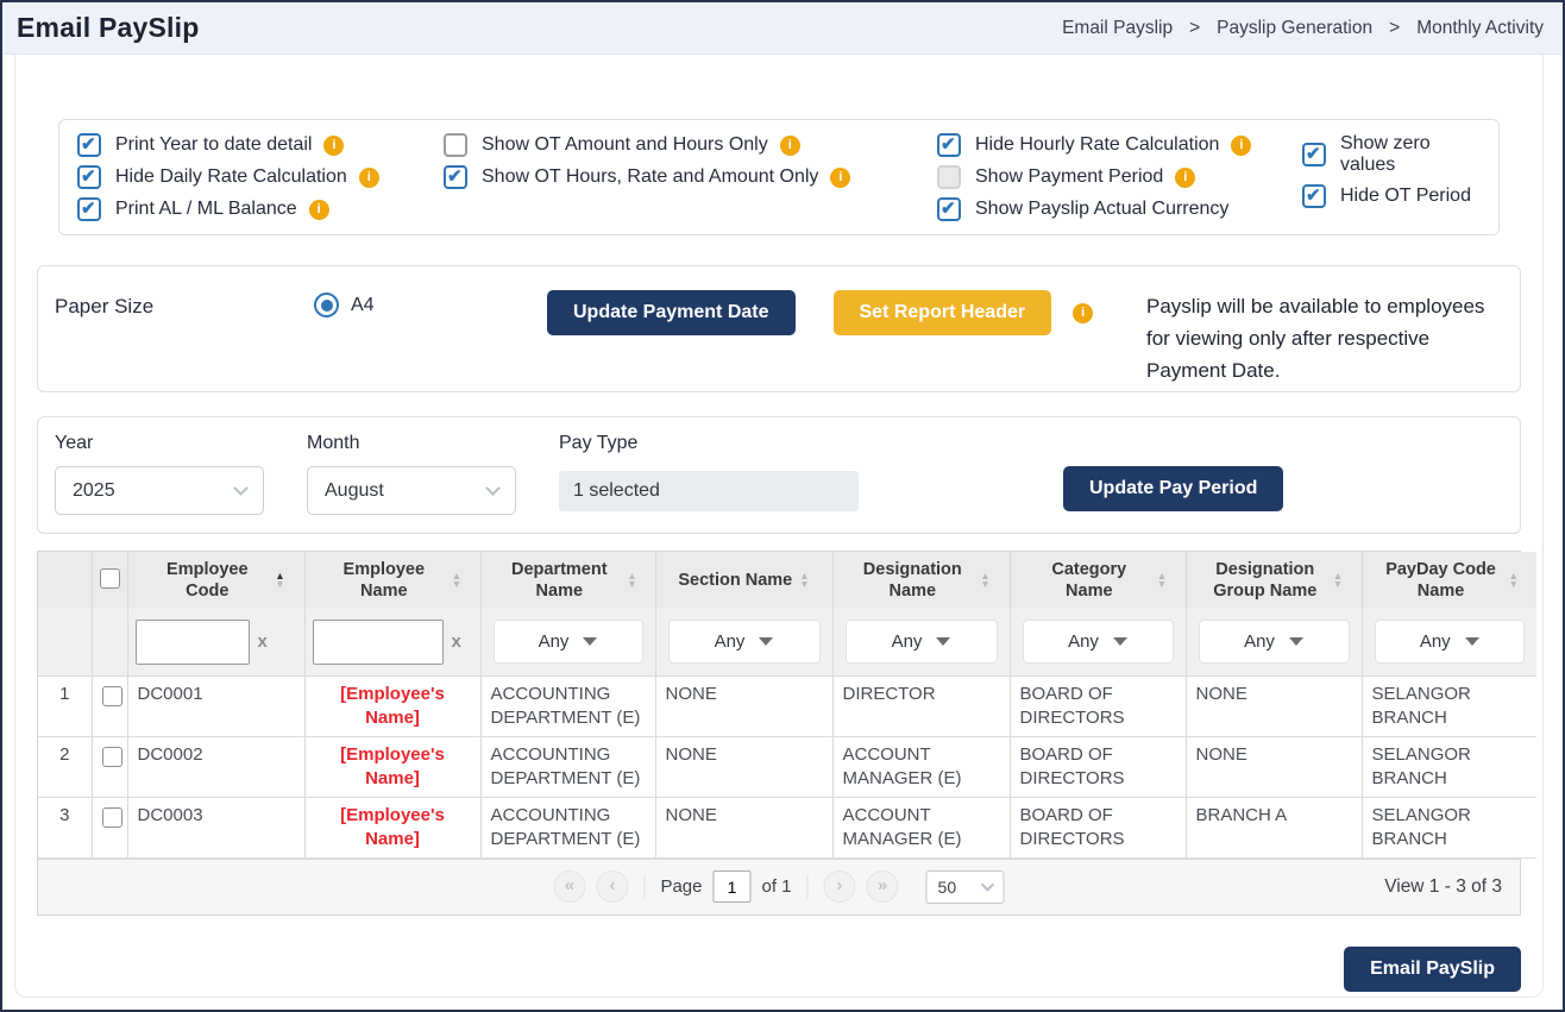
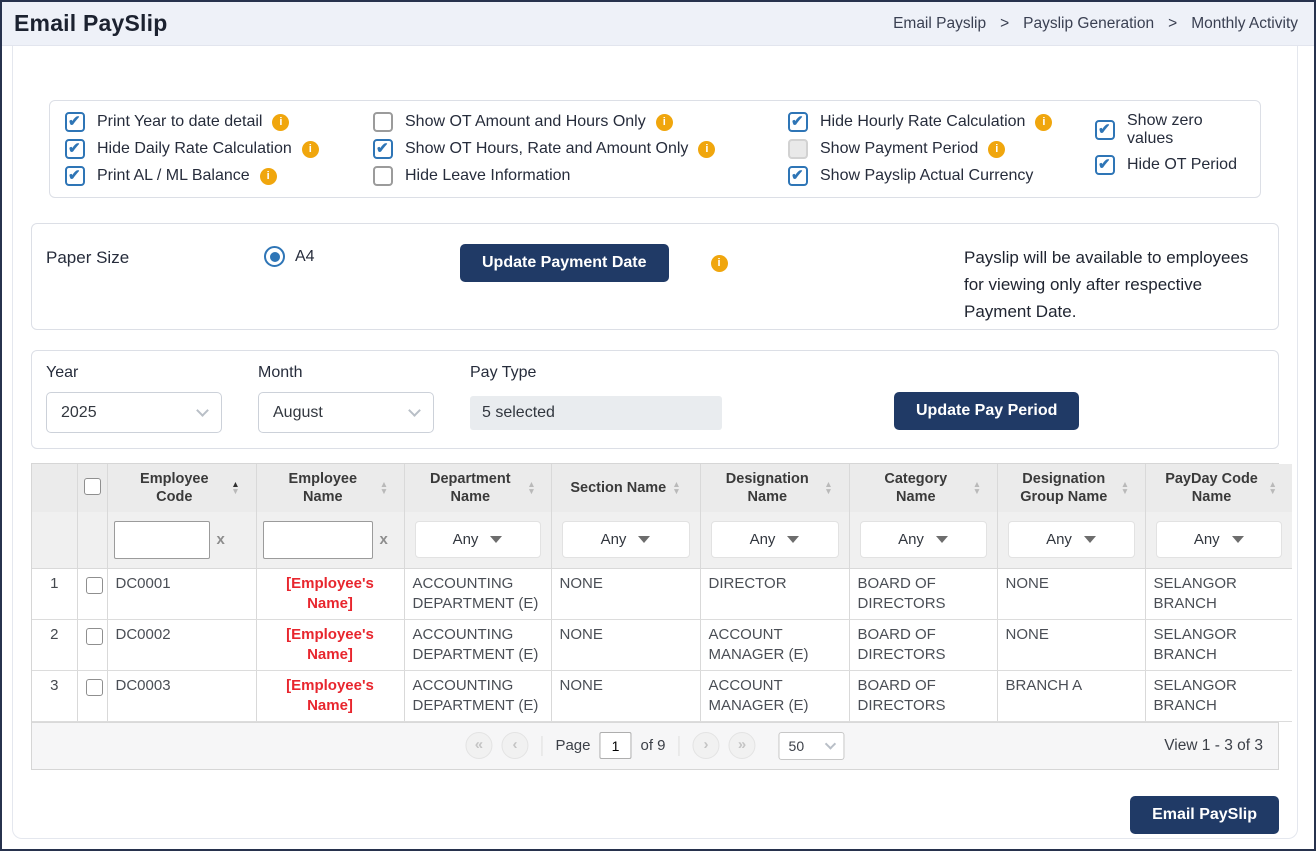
  Email PaySlip
  Email Payslip
  >
  Payslip Generation
  >
  Monthly Activity
  Print Year to date detail
  i
  Hide Daily Rate Calculation
  i
  Print AL / ML Balance
  i
  Show OT Amount and Hours Only
  i
  Show OT Hours, Rate and Amount Only
  i
+ Hide Leave Information
  Hide Hourly Rate Calculation
  i
  Show Payment Period
  i
  Show Payslip Actual Currency
  Show zero values
  Hide OT Period
  Paper Size
  A4
  Update Payment Date
- Set Report Header
  i
  Payslip will be available to employees for viewing only after respective Payment Date.
  Year
  2025
  Month
  August
  Pay Type
- 1 selected
+ 5 selected
  Update Pay Period
  		Employee Code ▲▼	Employee Name ▲▼	Department Name ▲▼	Section Name ▲▼	Designation Name ▲▼	Category Name ▲▼	Designation Group Name ▲▼	PayDay Code Name ▲▼
  		x	x	Any	Any	Any	Any	Any	Any
  1		DC0001	[Employee's Name]	ACCOUNTING DEPARTMENT (E)	NONE	DIRECTOR	BOARD OF DIRECTORS	NONE	SELANGOR BRANCH
  2		DC0002	[Employee's Name]	ACCOUNTING DEPARTMENT (E)	NONE	ACCOUNT MANAGER (E)	BOARD OF DIRECTORS	NONE	SELANGOR BRANCH
  3		DC0003	[Employee's Name]	ACCOUNTING DEPARTMENT (E)	NONE	ACCOUNT MANAGER (E)	BOARD OF DIRECTORS	BRANCH A	SELANGOR BRANCH
  «
  ‹
  Page
  1
- of 1
+ of 9
  ›
  »
  50
  View 1 - 3 of 3
  Email PaySlip
